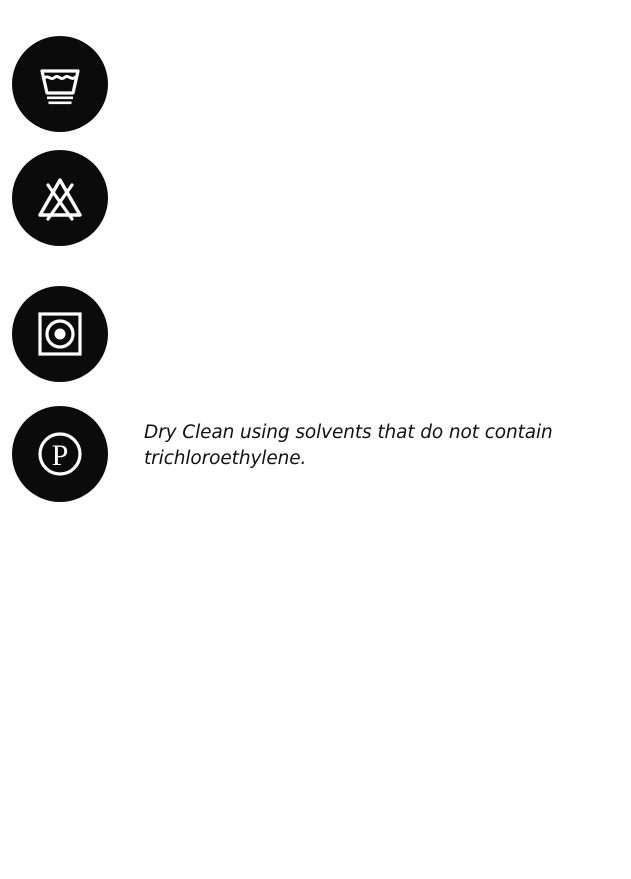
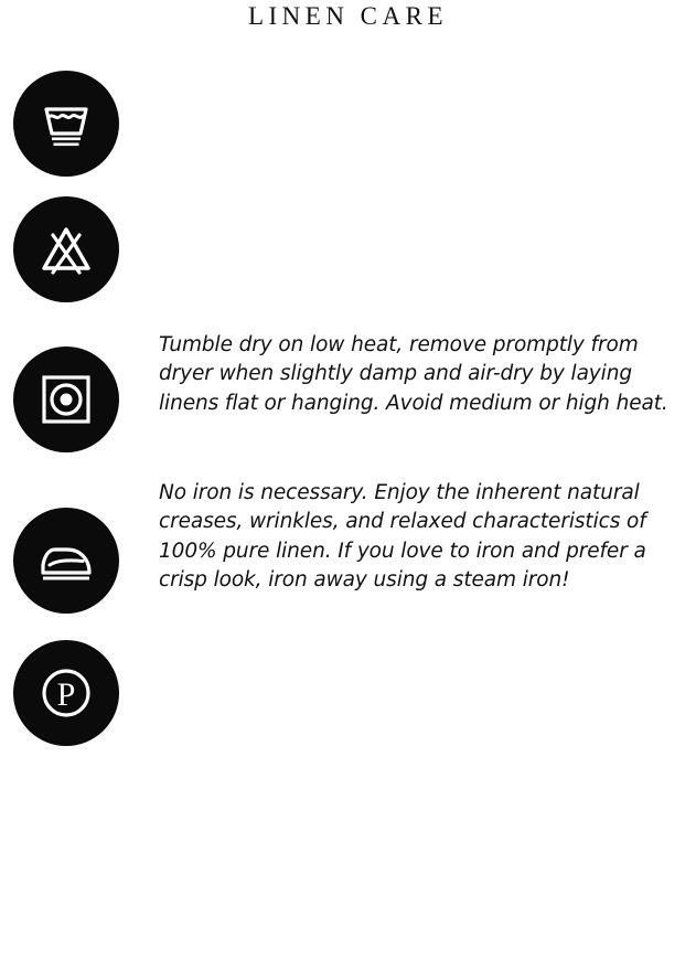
+ LINEN CARE
+ Tumble dry on low heat, remove promptly from dryer when slightly damp and air-dry by laying linens flat or hanging. Avoid medium or high heat.
+ No iron is necessary. Enjoy the inherent natural creases, wrinkles, and relaxed characteristics of 100% pure linen. If you love to iron and prefer a crisp look, iron away using a steam iron!
  P
- Dry Clean using solvents that do not contain trichloroethylene.
